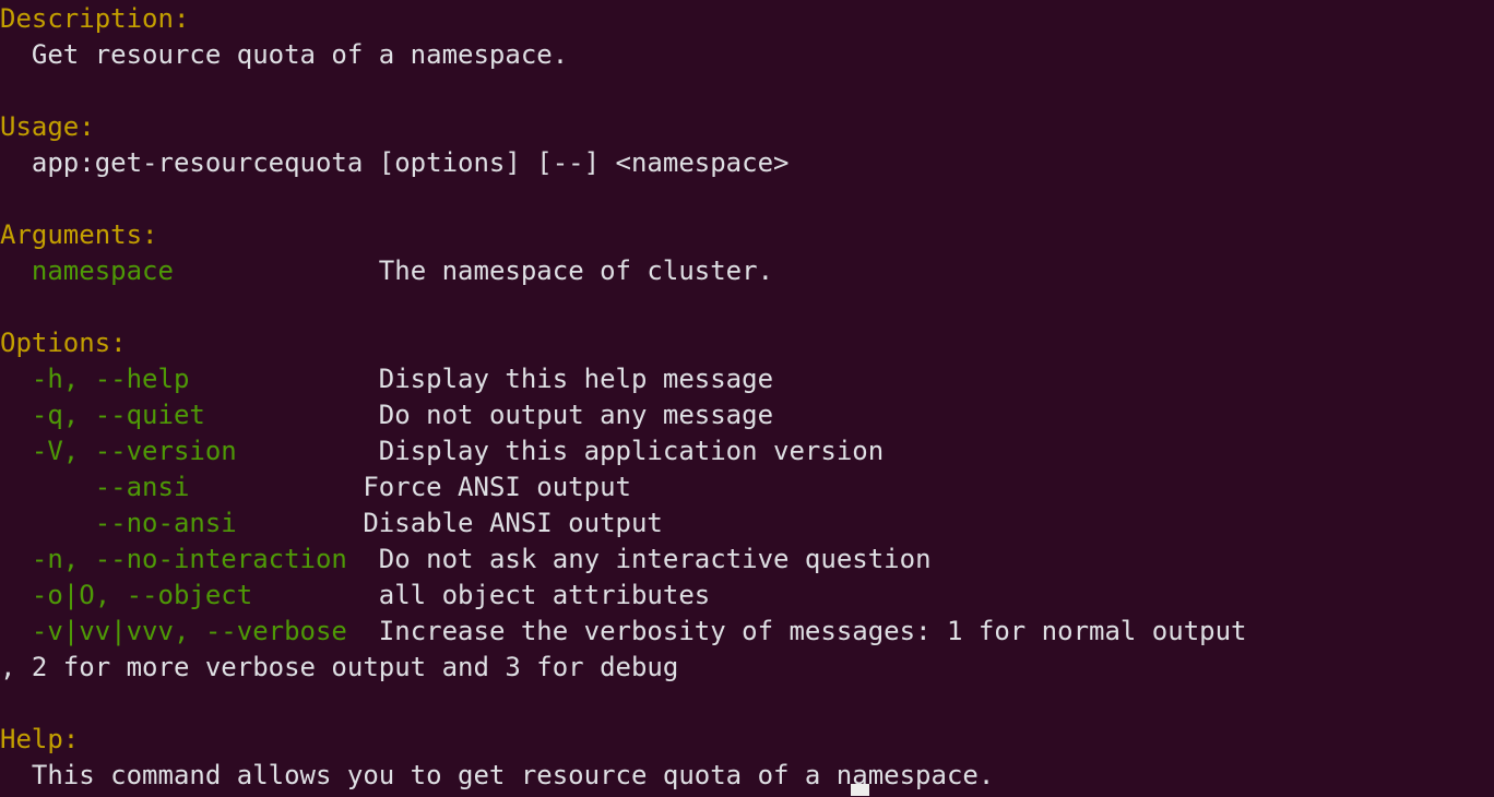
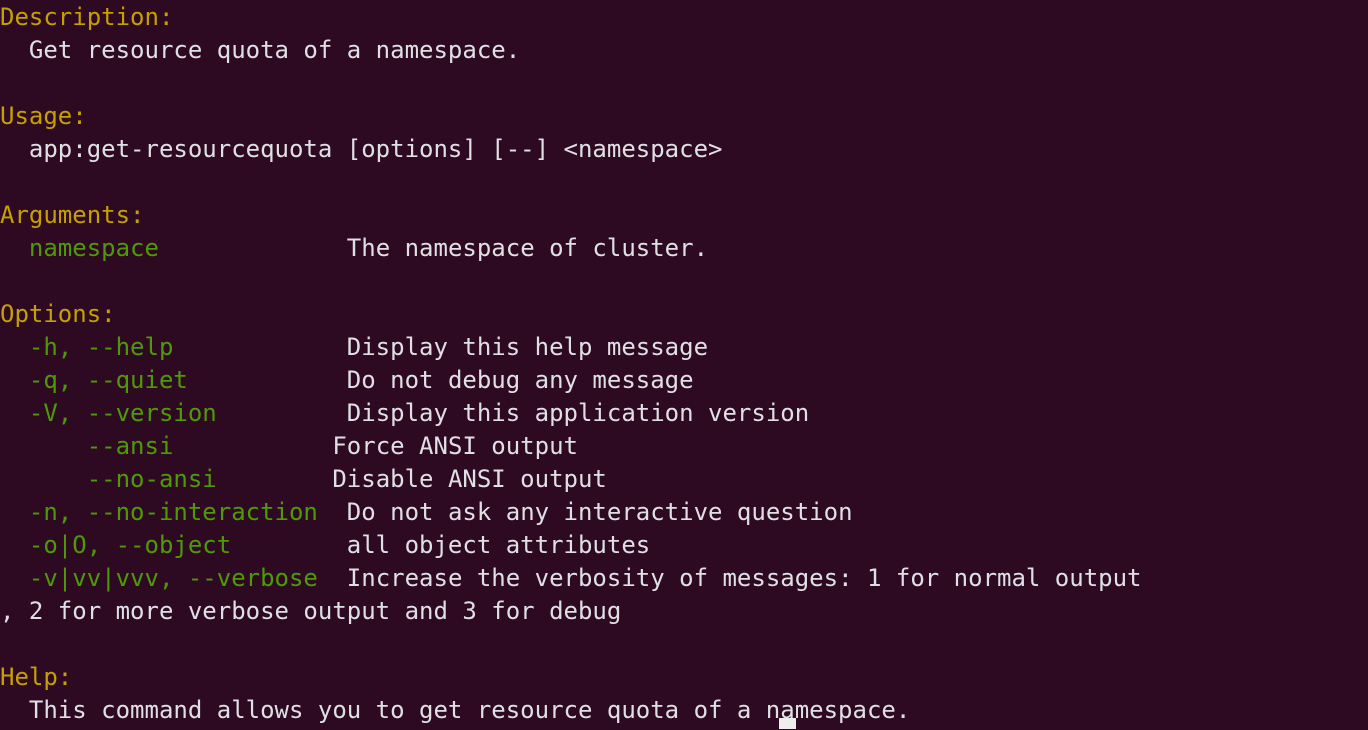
  Description:
  Get resource quota of a namespace.
  Usage:
  app:get-resourcequota [options] [--] <namespace>
  Arguments:
  namespace The namespace of cluster.
  Options:
  -h, --help Display this help message
- -q, --quiet Do not output any message
+ -q, --quiet Do not debug any message
  -V, --version Display this application version
  --ansi Force ANSI output
  --no-ansi Disable ANSI output
  -n, --no-interaction Do not ask any interactive question
  -o|O, --object all object attributes
  -v|vv|vvv, --verbose Increase the verbosity of messages: 1 for normal output
  , 2 for more verbose output and 3 for debug
  Help:
  This command allows you to get resource quota of a namespace.
